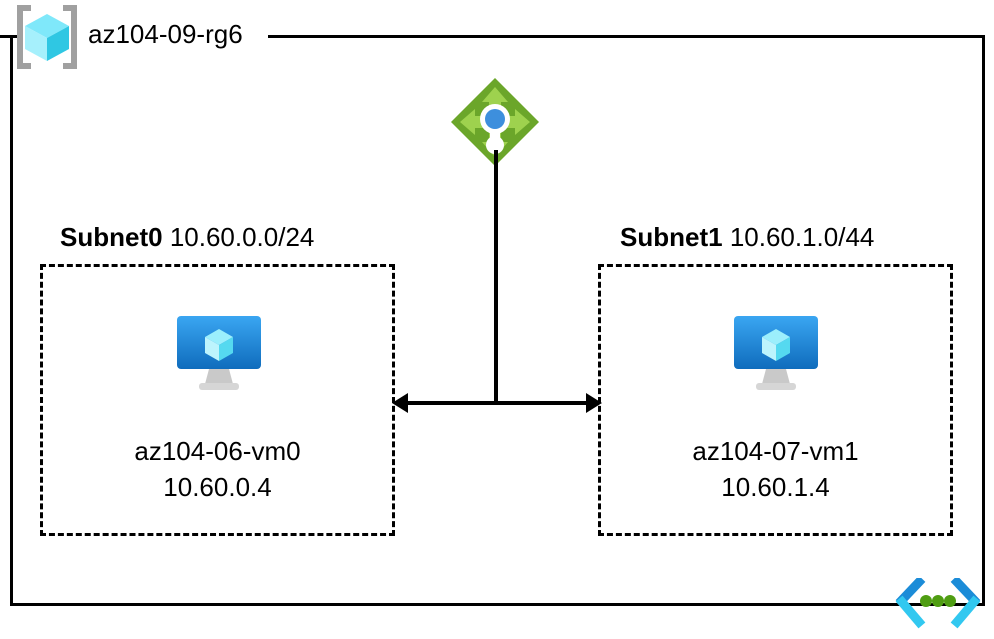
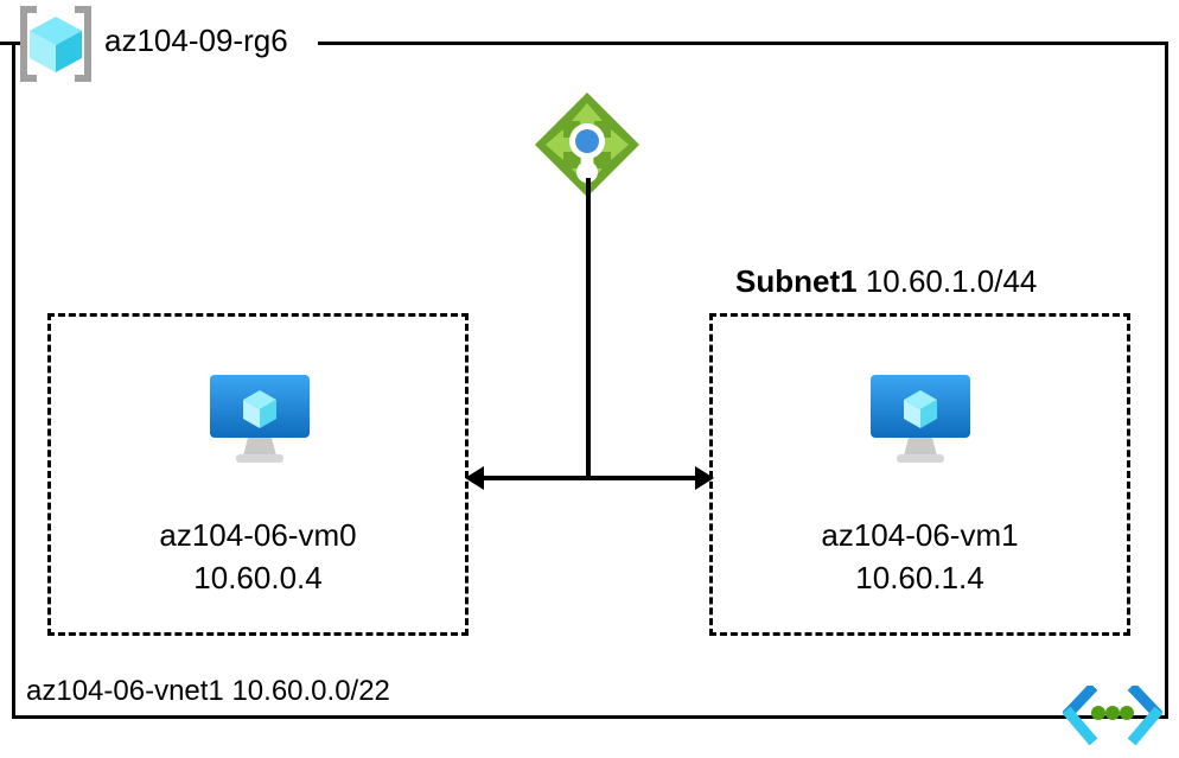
  az104-09-rg6
- Subnet0 10.60.0.0/24
  az104-06-vm0
  10.60.0.4
  Subnet1 10.60.1.0/44
- az104-07-vm1
+ az104-06-vm1
  10.60.1.4
+ az104-06-vnet1 10.60.0.0/22
